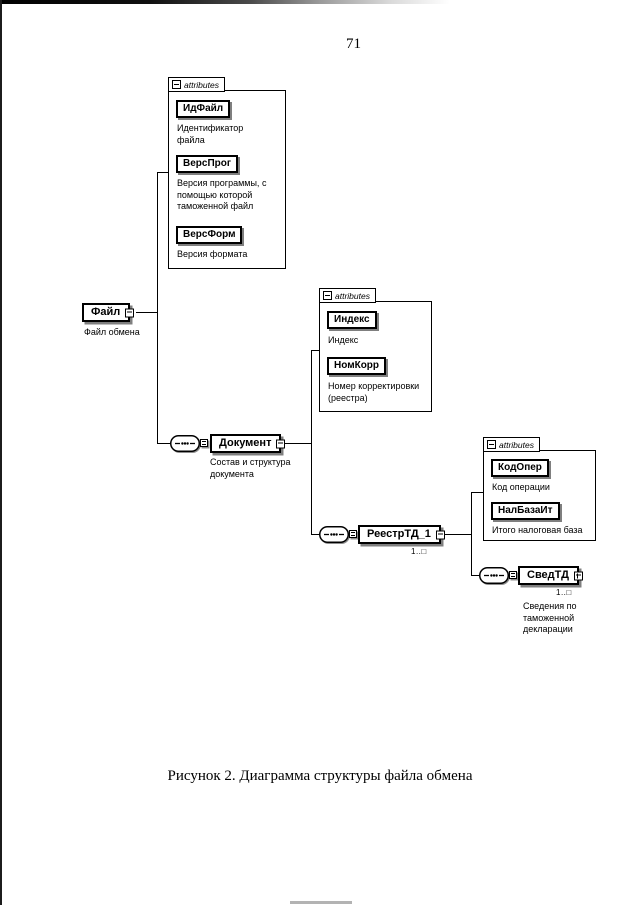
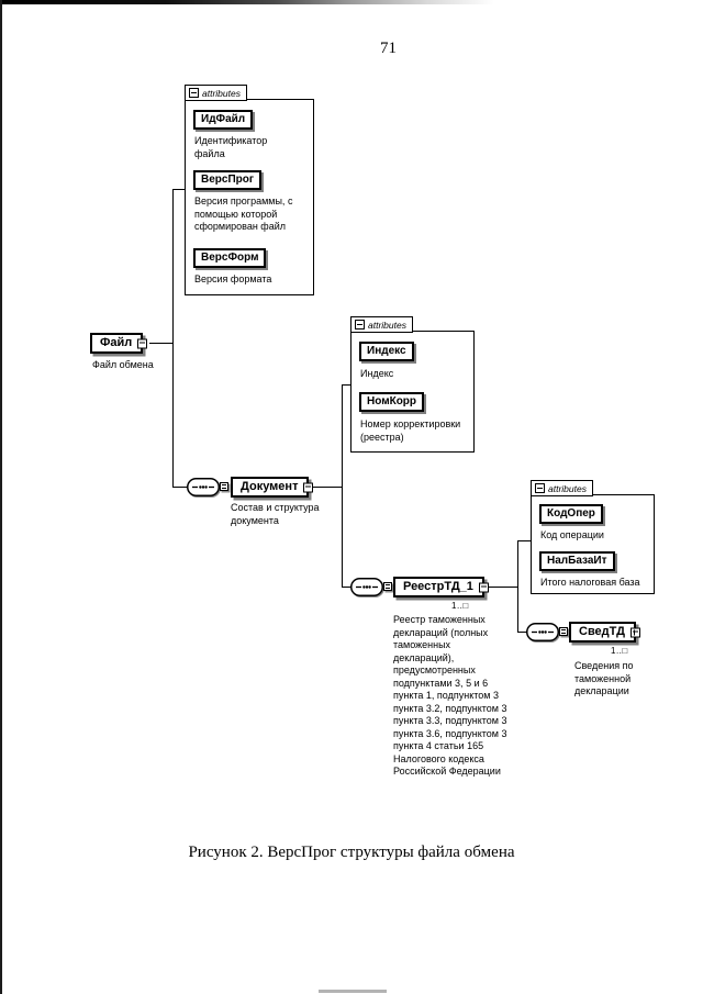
  71
  attributes
  ИдФайл
  Идентификатор файла
  ВерсПрог
- Версия программы, с помощью которой таможенной файл
+ Версия программы, с помощью которой сформирован файл
  ВерсФорм
  Версия формата
  Файл
  Файл обмена
  Документ
  Состав и структура документа
  attributes
  Индекс
  Индекс
  НомКорр
  Номер корректировки (реестра)
  РеестрТД_1
  1..□
+ Реестр таможенных деклараций (полных таможенных деклараций), предусмотренных подпунктами 3, 5 и 6 пункта 1, подпунктом 3 пункта 3.2, подпунктом 3 пункта 3.3, подпунктом 3 пункта 3.6, подпунктом 3 пункта 4 статьи 165 Налогового кодекса Российской Федерации
  attributes
  КодОпер
  Код операции
  НалБазаИт
  Итого налоговая база
  СведТД
  1..□
  Сведения по таможенной декларации
- Рисунок 2. Диаграмма структуры файла обмена
+ Рисунок 2. ВерсПрог структуры файла обмена
